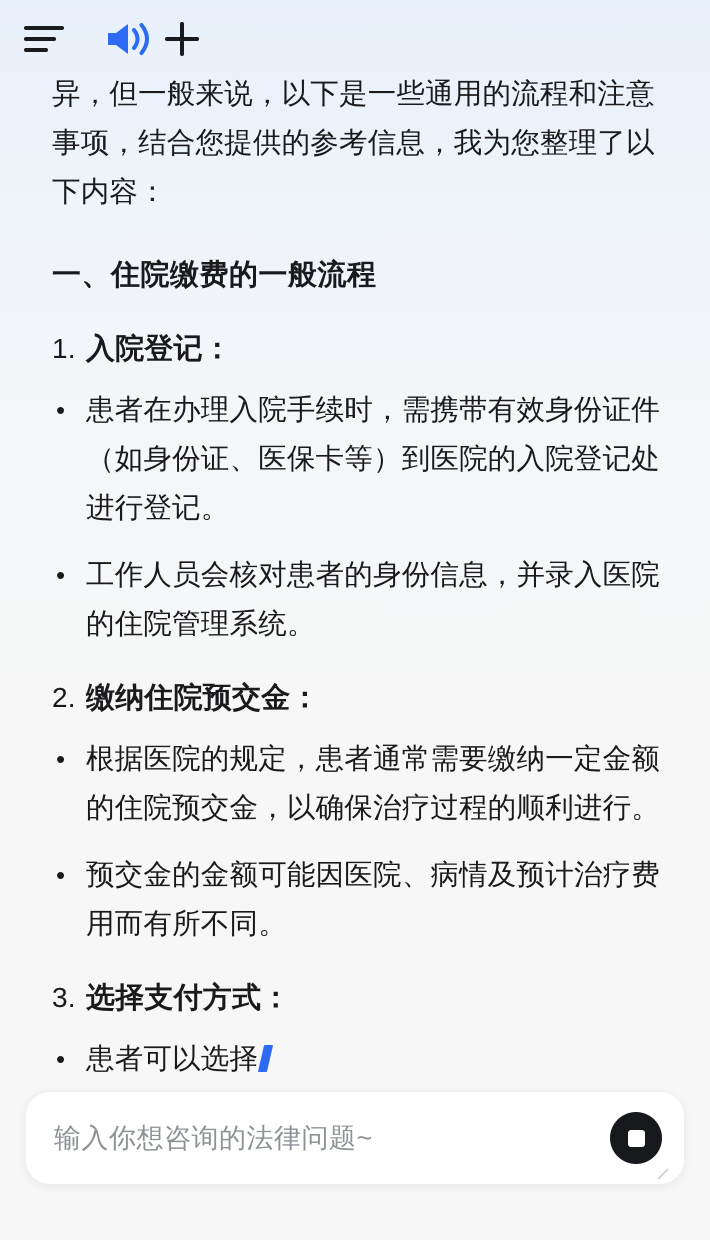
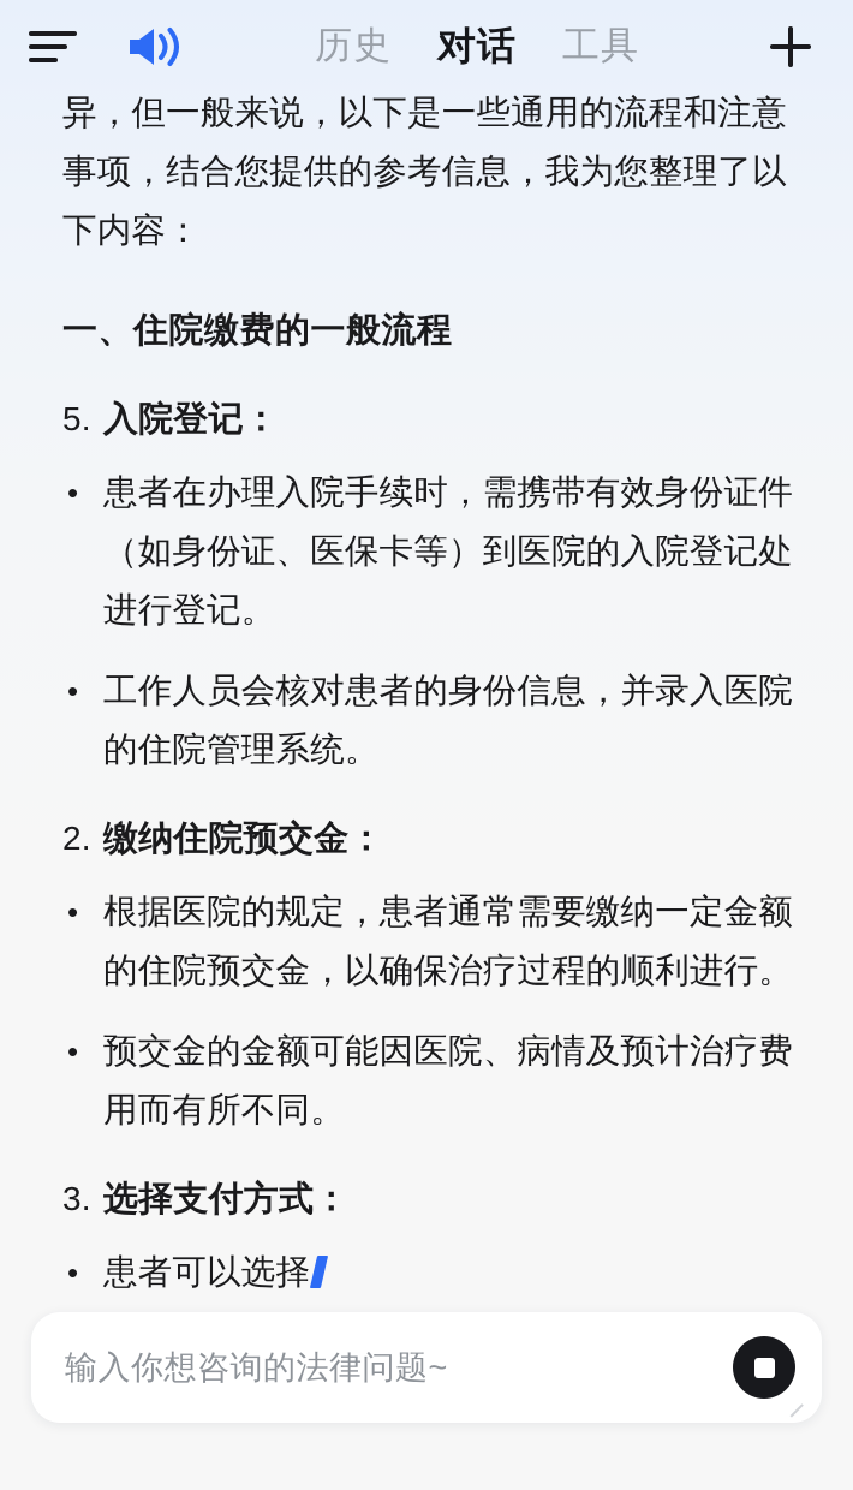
+ 历史
+ 对话
+ 工具
  异，但一般来说，以下是一些通用的流程和注意事项，结合您提供的参考信息，我为您整理了以下内容：
  一、住院缴费的一般流程
- 1.
+ 5.
  入院登记：
  •
  患者在办理入院手续时，需携带有效身份证件（如身份证、医保卡等）到医院的入院登记处进行登记。
  •
  工作人员会核对患者的身份信息，并录入医院的住院管理系统。
  2.
  缴纳住院预交金：
  •
  根据医院的规定，患者通常需要缴纳一定金额的住院预交金，以确保治疗过程的顺利进行。
  •
  预交金的金额可能因医院、病情及预计治疗费用而有所不同。
  3.
  选择支付方式：
  •
  患者可以选择
  输入你想咨询的法律问题~
